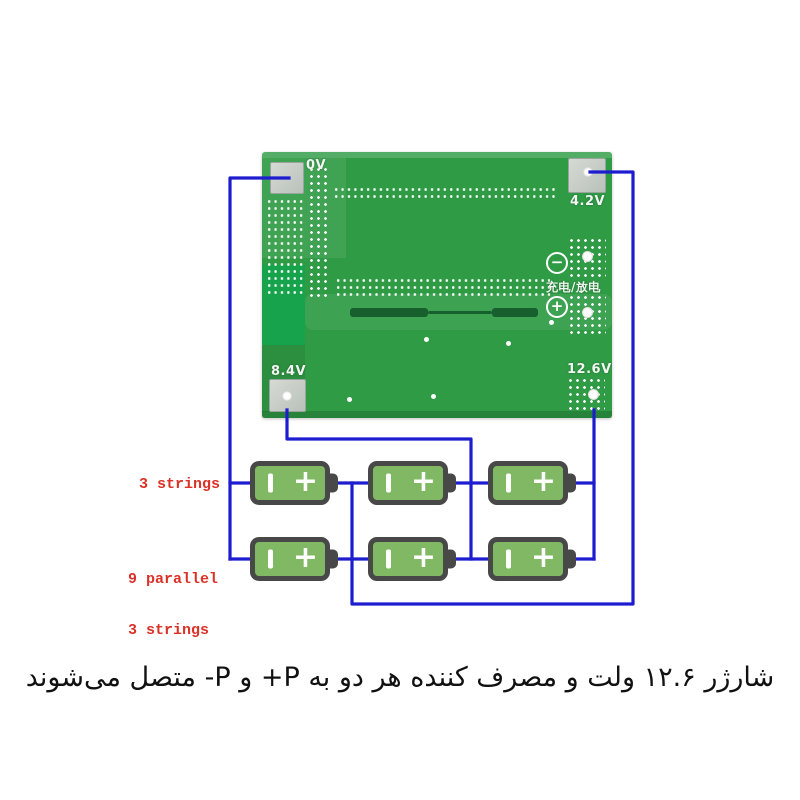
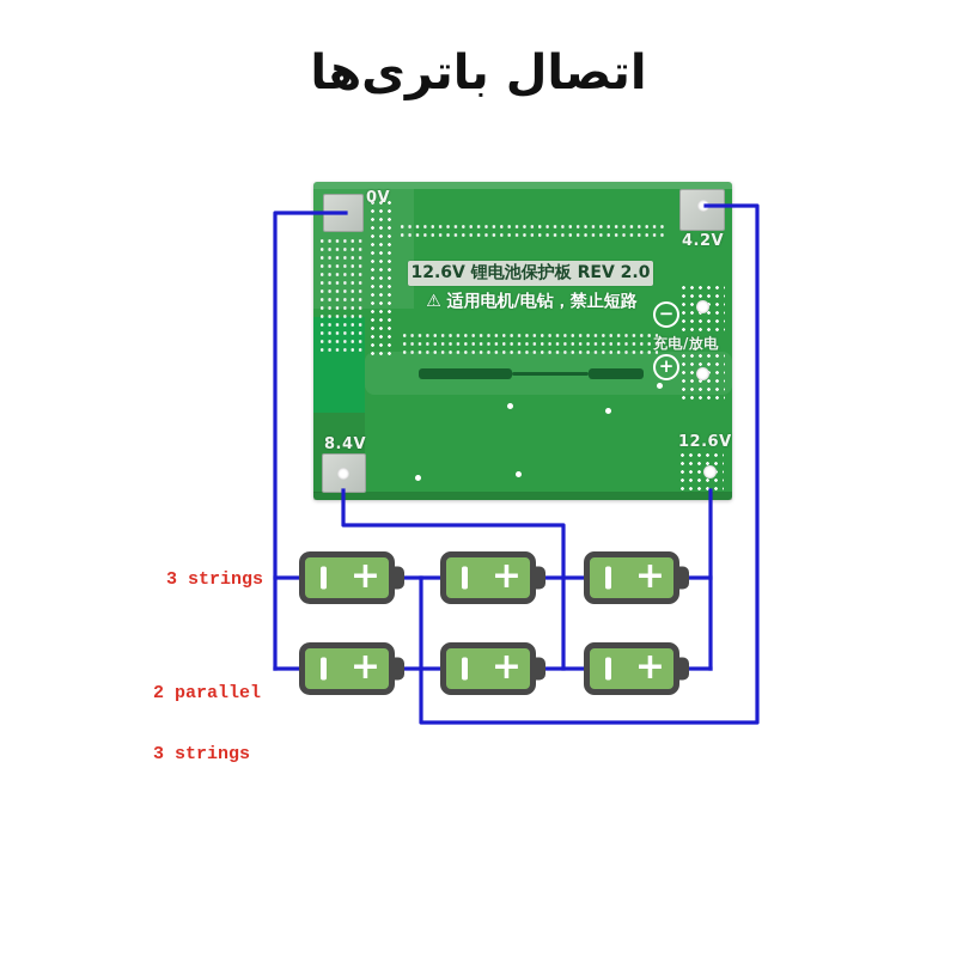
+ اتصال باتری‌ها
  0V
  4.2V
+ 12.6V 锂电池保护板 REV 2.0
+ ⚠ 适用电机/电钻，禁止短路
  −
  充电/放电
  +
  12.6V
  8.4V
  +
  +
  +
  +
  +
  +
  3 strings
- 9 parallel
+ 2 parallel
  3 strings
- شارژر ۱۲.۶ ولت و مصرف کننده هر دو به P+ و P- متصل می‌شوند
